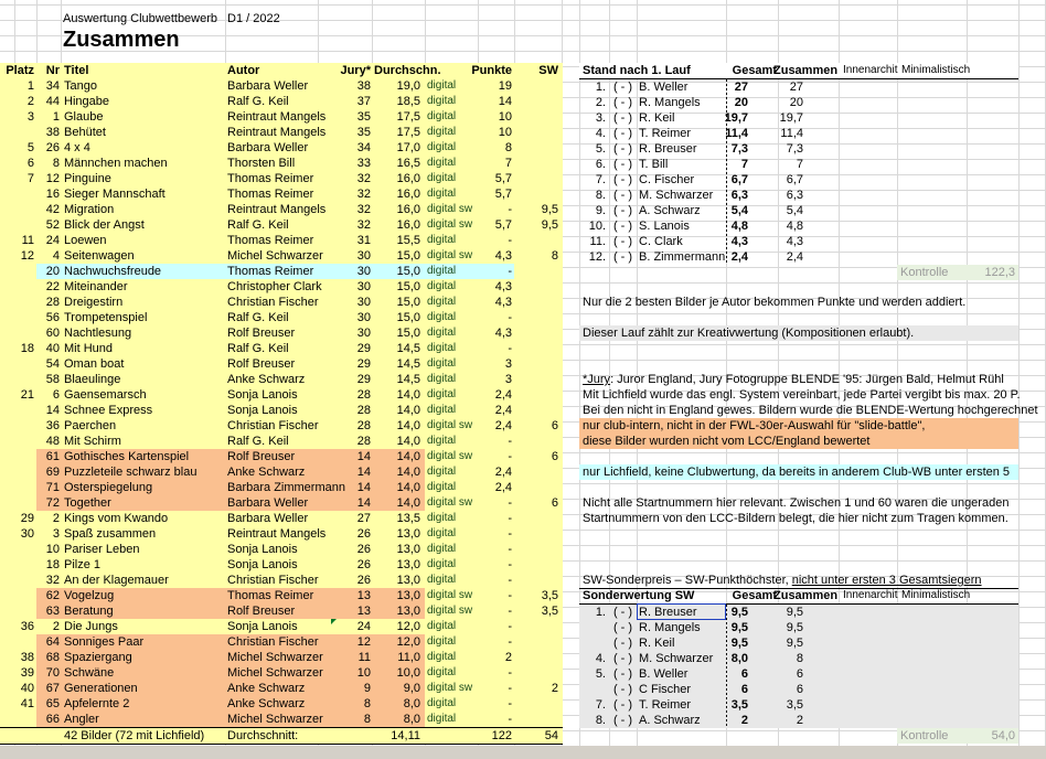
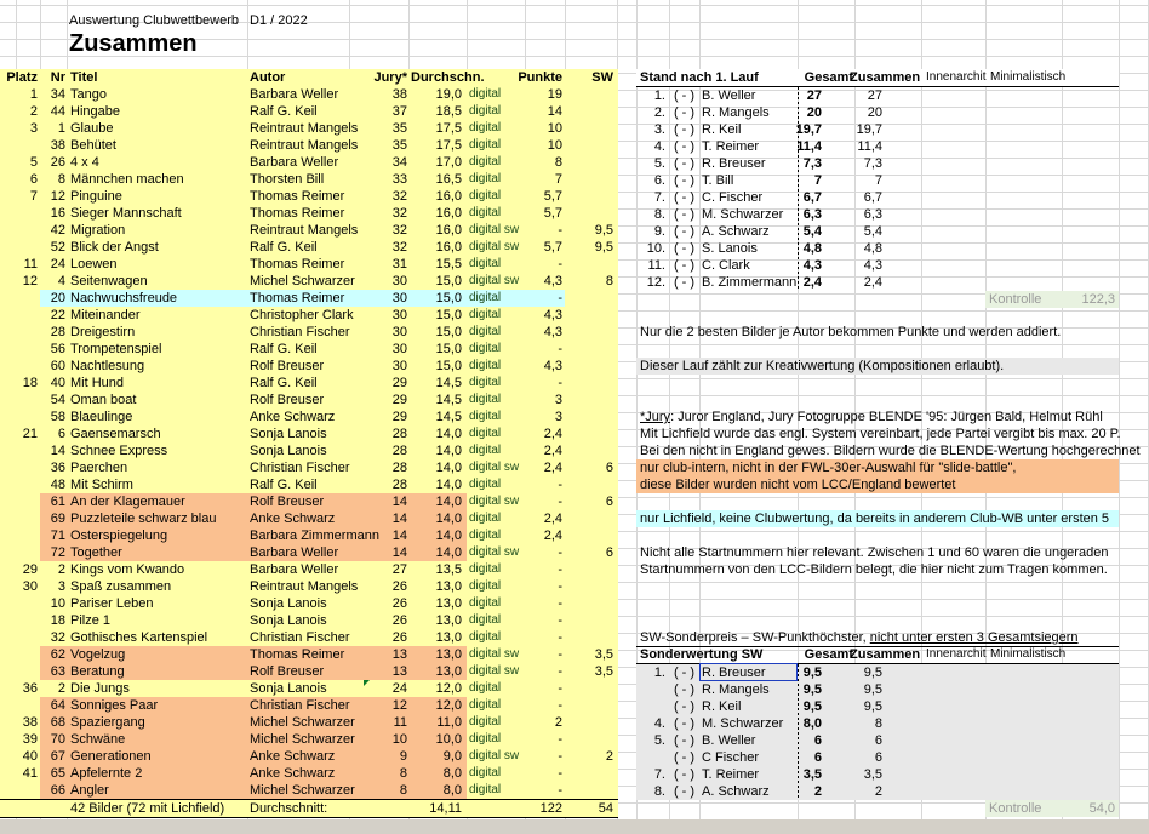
  Auswertung Clubwettbewerb
  D1 / 2022
  Zusammen
  Platz
  Nr
  Titel
  Autor
  Jury*
  Durchschn.
  Punkte
  SW
  1
  34
  Tango
  Barbara Weller
  38
  19,0
  digital
  19
  2
  44
  Hingabe
  Ralf G. Keil
  37
  18,5
  digital
  14
  3
  1
  Glaube
  Reintraut Mangels
  35
  17,5
  digital
  10
  38
  Behütet
  Reintraut Mangels
  35
  17,5
  digital
  10
  5
  26
  4 x 4
  Barbara Weller
  34
  17,0
  digital
  8
  6
  8
  Männchen machen
  Thorsten Bill
  33
  16,5
  digital
  7
  7
  12
  Pinguine
  Thomas Reimer
  32
  16,0
  digital
  5,7
  16
  Sieger Mannschaft
  Thomas Reimer
  32
  16,0
  digital
  5,7
  42
  Migration
  Reintraut Mangels
  32
  16,0
  digital sw
  -
  9,5
  52
  Blick der Angst
  Ralf G. Keil
  32
  16,0
  digital sw
  5,7
  9,5
  11
  24
  Loewen
  Thomas Reimer
  31
  15,5
  digital
  -
  12
  4
  Seitenwagen
  Michel Schwarzer
  30
  15,0
  digital sw
  4,3
  8
  20
  Nachwuchsfreude
  Thomas Reimer
  30
  15,0
  digital
  -
  22
  Miteinander
  Christopher Clark
  30
  15,0
  digital
  4,3
  28
  Dreigestirn
  Christian Fischer
  30
  15,0
  digital
  4,3
  56
  Trompetenspiel
  Ralf G. Keil
  30
  15,0
  digital
  -
  60
  Nachtlesung
  Rolf Breuser
  30
  15,0
  digital
  4,3
  18
  40
  Mit Hund
  Ralf G. Keil
  29
  14,5
  digital
  -
  54
  Oman boat
  Rolf Breuser
  29
  14,5
  digital
  3
  58
  Blaeulinge
  Anke Schwarz
  29
  14,5
  digital
  3
  21
  6
  Gaensemarsch
  Sonja Lanois
  28
  14,0
  digital
  2,4
  14
  Schnee Express
  Sonja Lanois
  28
  14,0
  digital
  2,4
  36
  Paerchen
  Christian Fischer
  28
  14,0
  digital sw
  2,4
  6
  48
  Mit Schirm
  Ralf G. Keil
  28
  14,0
  digital
  -
  61
- Gothisches Kartenspiel
+ An der Klagemauer
  Rolf Breuser
  14
  14,0
  digital sw
  -
  6
  69
  Puzzleteile schwarz blau
  Anke Schwarz
  14
  14,0
  digital
  2,4
  71
  Osterspiegelung
  Barbara Zimmerma
  14
  14,0
  digital
  2,4
  72
  Together
  Barbara Weller
  14
  14,0
  digital sw
  -
  6
  29
  2
  Kings vom Kwando
  Barbara Weller
  27
  13,5
  digital
  -
  30
  3
  Spaß zusammen
  Reintraut Mangels
  26
  13,0
  digital
  -
  10
  Pariser Leben
  Sonja Lanois
  26
  13,0
  digital
  -
  18
  Pilze 1
  Sonja Lanois
  26
  13,0
  digital
  -
  32
- An der Klagemauer
+ Gothisches Kartenspiel
  Christian Fischer
  26
  13,0
  digital
  -
  62
  Vogelzug
  Thomas Reimer
  13
  13,0
  digital sw
  -
  3,5
  63
  Beratung
  Rolf Breuser
  13
  13,0
  digital sw
  -
  3,5
  36
  2
  Die Jungs
  Sonja Lanois
  24
  12,0
  digital
  -
  64
  Sonniges Paar
  Christian Fischer
  12
  12,0
  digital
  -
  38
  68
  Spaziergang
  Michel Schwarzer
  11
  11,0
  digital
  2
  39
  70
  Schwäne
  Michel Schwarzer
  10
  10,0
  digital
  -
  40
  67
  Generationen
  Anke Schwarz
  9
  9,0
  digital sw
  -
  2
  41
  65
  Apfelernte 2
  Anke Schwarz
  8
  8,0
  digital
  -
  66
  Angler
  Michel Schwarzer
  8
  8,0
  digital
  -
  42 Bilder (72 mit Lichfield)
  Durchschnitt:
  14,11
  122
  54
  Stand nach 1. Lauf
  Gesamt
  Zusammen
  Innenarchit
  Minimalistisch
  1.
  ( - )
  B. Weller
  27
  27
  2.
  ( - )
  R. Mangels
  20
  20
  3.
  ( - )
  R. Keil
  19,7
  19,7
  4.
  ( - )
  T. Reimer
  11,4
  11,4
  5.
  ( - )
  R. Breuser
  7,3
  7,3
  6.
  ( - )
  T. Bill
  7
  7
  7.
  ( - )
  C. Fischer
  6,7
  6,7
  8.
  ( - )
  M. Schwarzer
  6,3
  6,3
  9.
  ( - )
  A. Schwarz
  5,4
  5,4
  10.
  ( - )
  S. Lanois
  4,8
  4,8
  11.
  ( - )
  C. Clark
  4,3
  4,3
  12.
  ( - )
  B. Zimmermann
  2,4
  2,4
  Kontrolle
  122,3
  Nur die 2 besten Bilder je Autor bekommen Punkte und werden addiert.
  Dieser Lauf zählt zur Kreativwertung (Kompositionen erlaubt).
  *Jury: Juror England, Jury Fotogruppe BLENDE '95: Jürgen Bald, Helmut Rühl
  Mit Lichfield wurde das engl. System vereinbart, jede Partei vergibt bis max. 20 P.
  Bei den nicht in England gewes. Bildern wurde die BLENDE-Wertung hochgerechnet
  nur club-intern, nicht in der FWL-30er-Auswahl für "slide-battle",
  diese Bilder wurden nicht vom LCC/England bewertet
  nur Lichfield, keine Clubwertung, da bereits in anderem Club-WB unter ersten 5
  Nicht alle Startnummern hier relevant. Zwischen 1 und 60 waren die ungeraden
  Startnummern von den LCC-Bildern belegt, die hier nicht zum Tragen kommen.
  SW-Sonderpreis – SW-Punkthöchster, nicht unter ersten 3 Gesamtsiegern
  Sonderwertung SW
  Gesamt
  Zusammen
  Innenarchit
  Minimalistisch
  1.
  ( - )
  R. Breuser
  9,5
  9,5
  ( - )
  R. Mangels
  9,5
  9,5
  ( - )
  R. Keil
  9,5
  9,5
  4.
  ( - )
  M. Schwarzer
  8,0
  8
  5.
  ( - )
  B. Weller
  6
  6
  ( - )
  C Fischer
  6
  6
  7.
  ( - )
  T. Reimer
  3,5
  3,5
  8.
  ( - )
  A. Schwarz
  2
  2
  Kontrolle
  54,0
